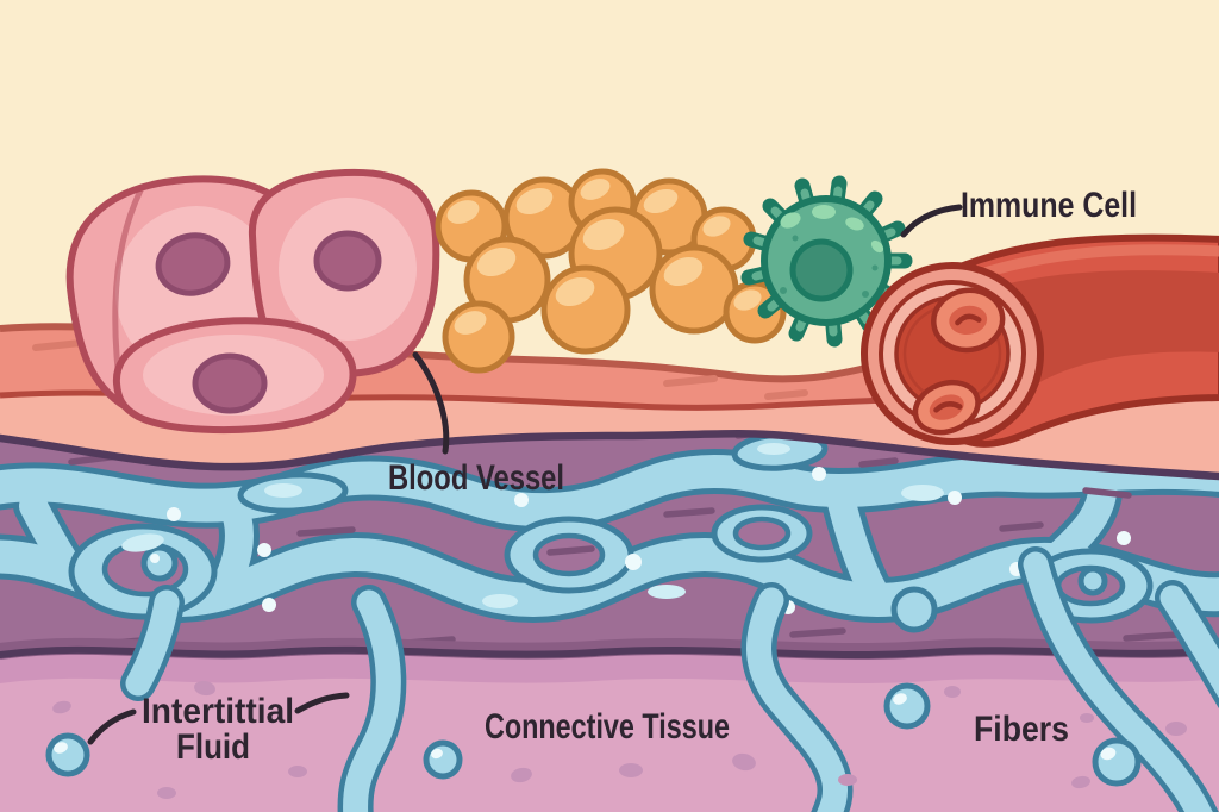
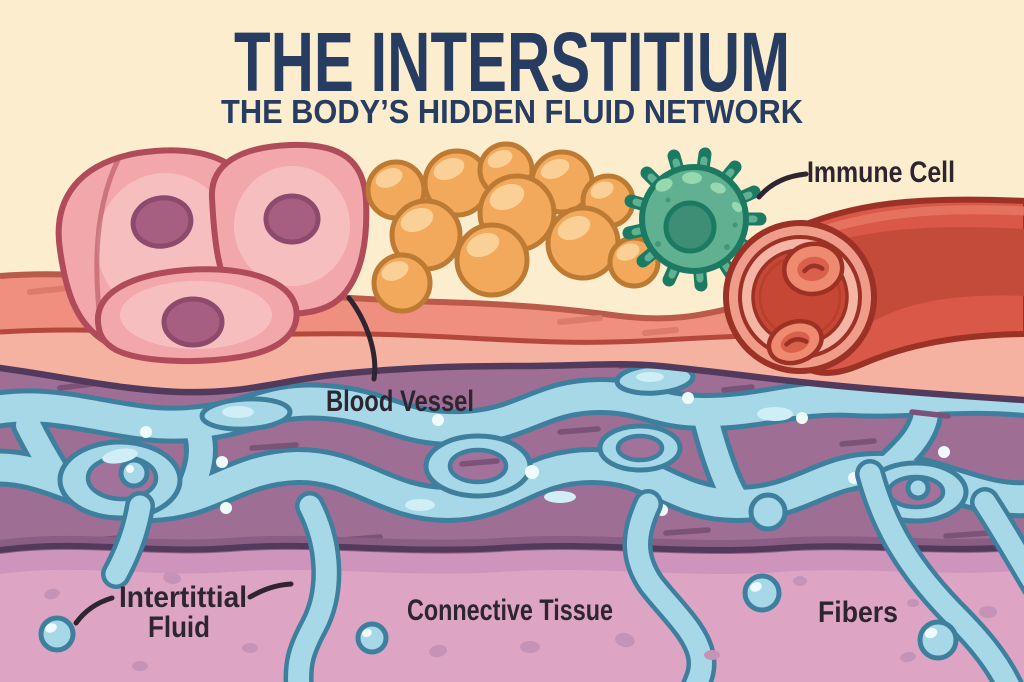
+ THE INTERSTITIUM
+ THE BODY’S HIDDEN FLUID NETWORK
  Immune Cell
  Blood Vessel
  Intertittial
  Fluid
  Connective Tissue
  Fibers
